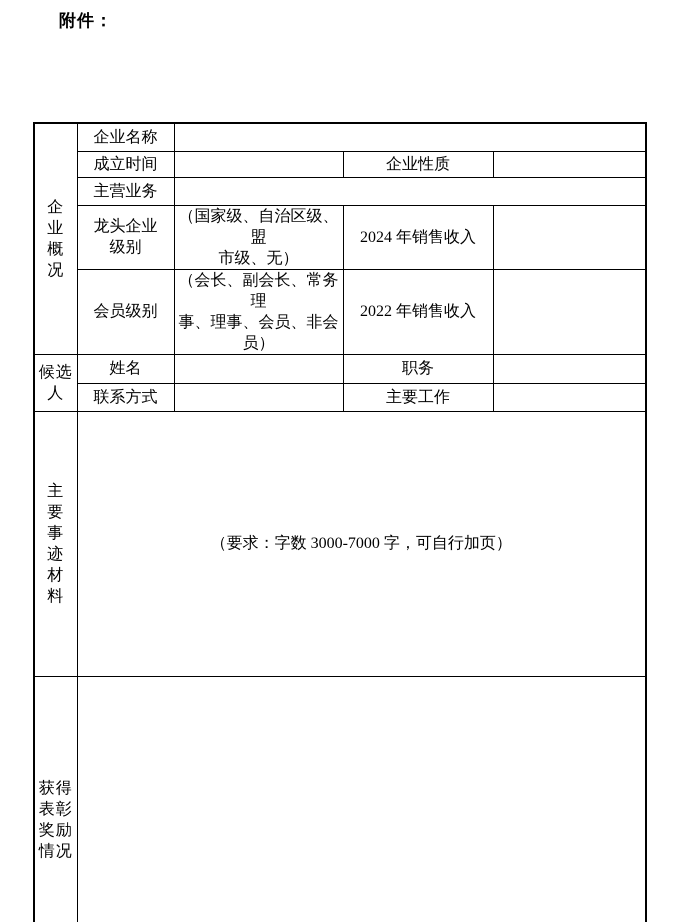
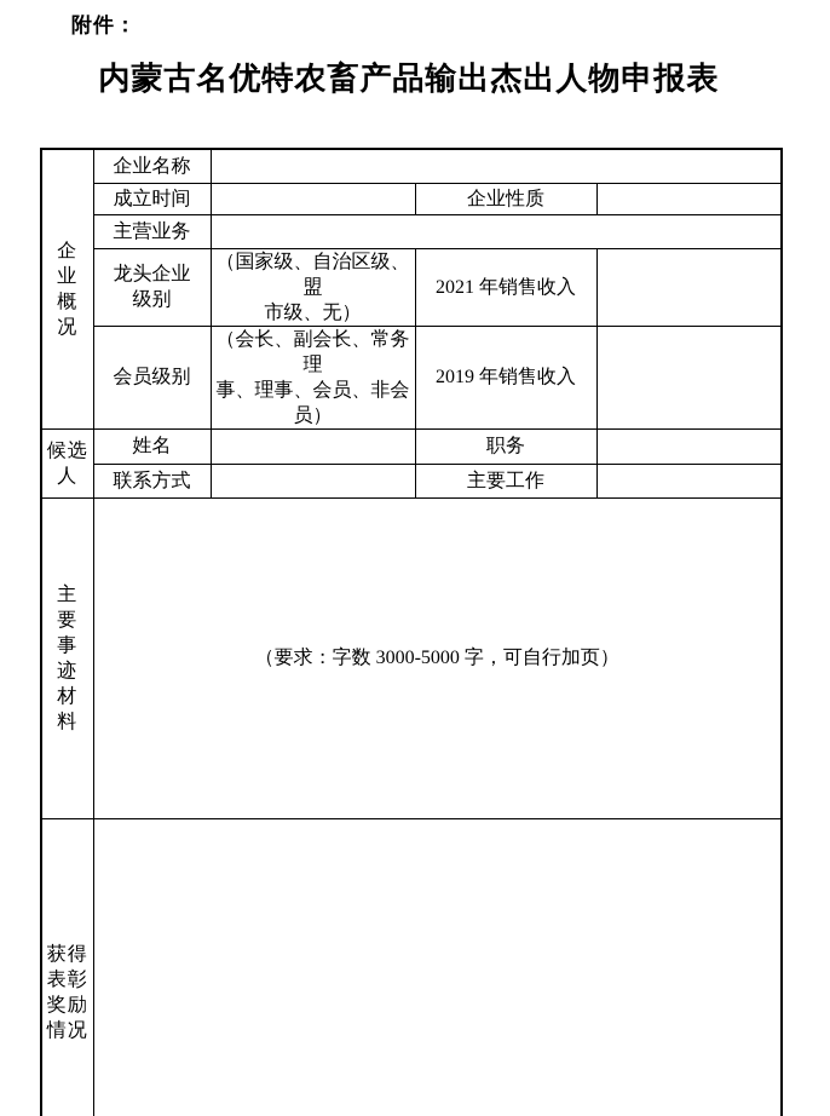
  附件：
+ 内蒙古名优特农畜产品输出杰出人物申报表
  企 业 概 况	企业名称
  成立时间		企业性质
  主营业务
- 龙头企业 级别	（国家级、自治区级、盟 市级、无）	2024 年销售收入
+ 龙头企业 级别	（国家级、自治区级、盟 市级、无）	2021 年销售收入
- 会员级别	（会长、副会长、常务理 事、理事、会员、非会员）	2022 年销售收入
+ 会员级别	（会长、副会长、常务理 事、理事、会员、非会员）	2019 年销售收入
  候选 人	姓名		职务
  联系方式		主要工作
- 主 要 事 迹 材 料	（要求：字数 3000-7000 字，可自行加页）
+ 主 要 事 迹 材 料	（要求：字数 3000-5000 字，可自行加页）
  获得 表彰 奖励 情况
